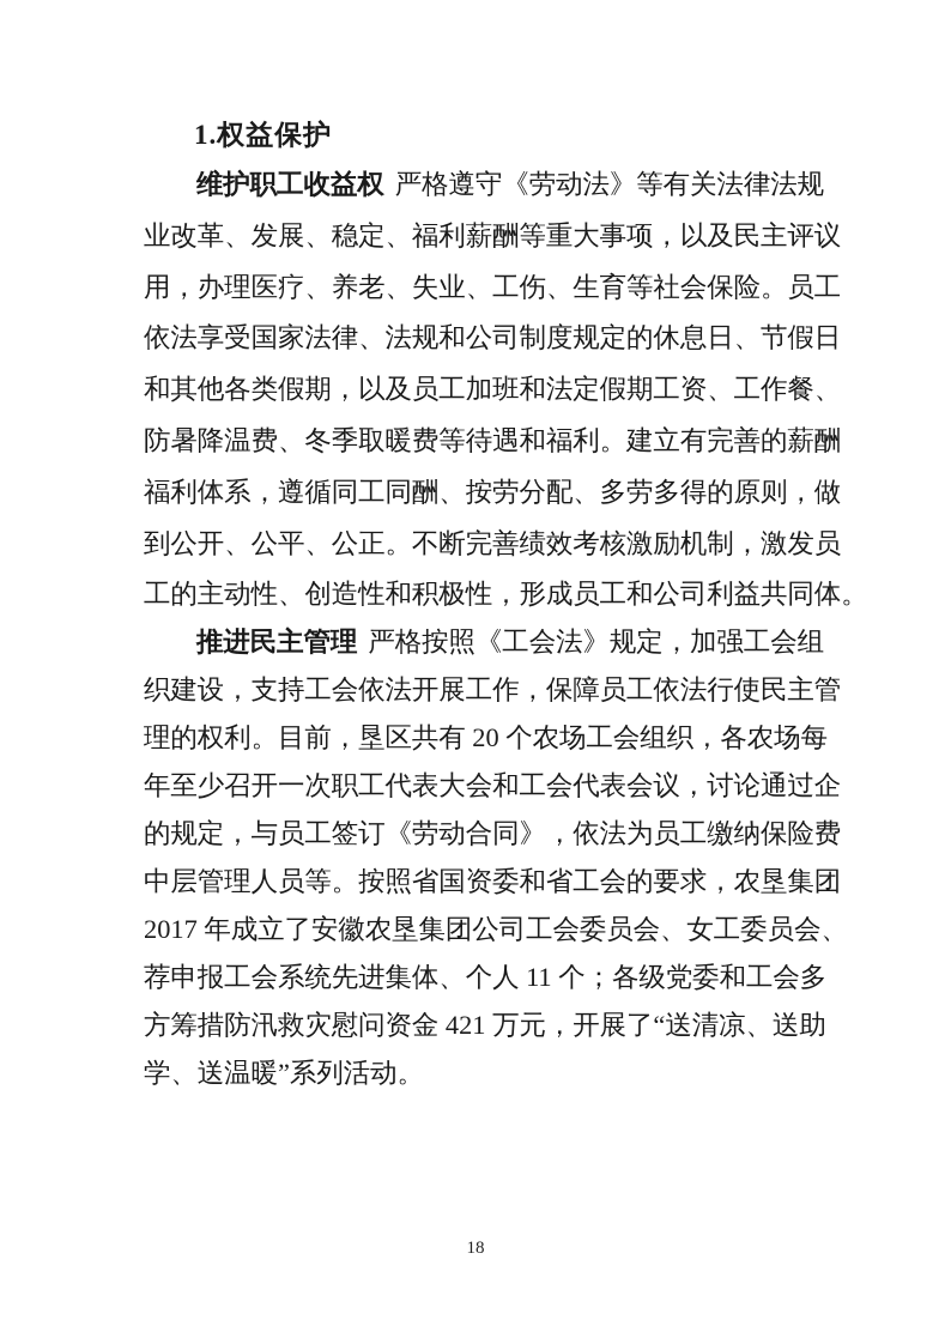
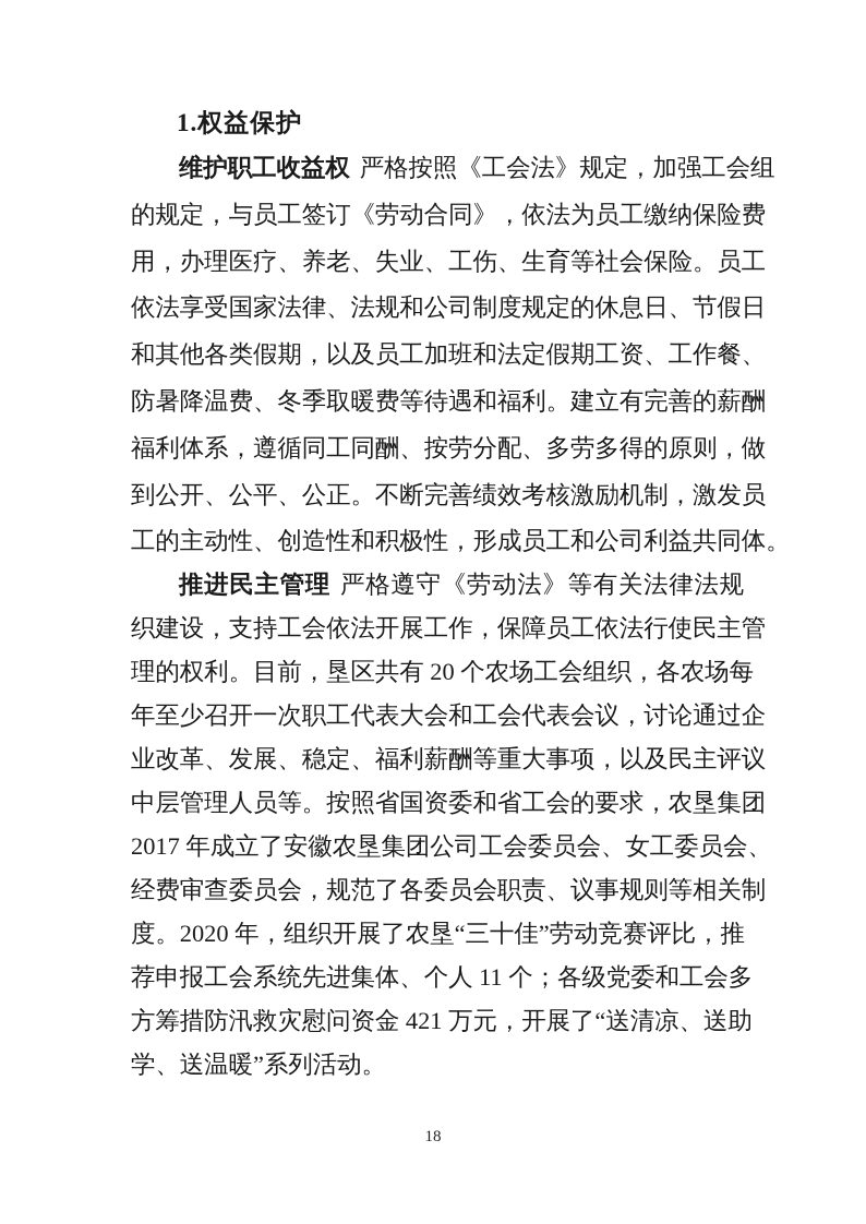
  1.权益保护
- 维护职工收益权 严格遵守《劳动法》等有关法律法规
+ 维护职工收益权 严格按照《工会法》规定，加强工会组
- 业改革、发展、稳定、福利薪酬等重大事项，以及民主评议
+ 的规定，与员工签订《劳动合同》，依法为员工缴纳保险费
  用，办理医疗、养老、失业、工伤、生育等社会保险。员工
  依法享受国家法律、法规和公司制度规定的休息日、节假日
  和其他各类假期，以及员工加班和法定假期工资、工作餐、
  防暑降温费、冬季取暖费等待遇和福利。建立有完善的薪酬
  福利体系，遵循同工同酬、按劳分配、多劳多得的原则，做
  到公开、公平、公正。不断完善绩效考核激励机制，激发员
  工的主动性、创造性和积极性，形成员工和公司利益共同体。
- 推进民主管理 严格按照《工会法》规定，加强工会组
+ 推进民主管理 严格遵守《劳动法》等有关法律法规
  织建设，支持工会依法开展工作，保障员工依法行使民主管
  理的权利。目前，垦区共有 20 个农场工会组织，各农场每
  年至少召开一次职工代表大会和工会代表会议，讨论通过企
- 的规定，与员工签订《劳动合同》，依法为员工缴纳保险费
+ 业改革、发展、稳定、福利薪酬等重大事项，以及民主评议
  中层管理人员等。按照省国资委和省工会的要求，农垦集团
  2017 年成立了安徽农垦集团公司工会委员会、女工委员会、
+ 经费审查委员会，规范了各委员会职责、议事规则等相关制
+ 度。2020 年，组织开展了农垦“三十佳”劳动竞赛评比，推
  荐申报工会系统先进集体、个人 11 个；各级党委和工会多
  方筹措防汛救灾慰问资金 421 万元，开展了“送清凉、送助
  学、送温暖”系列活动。
  18
